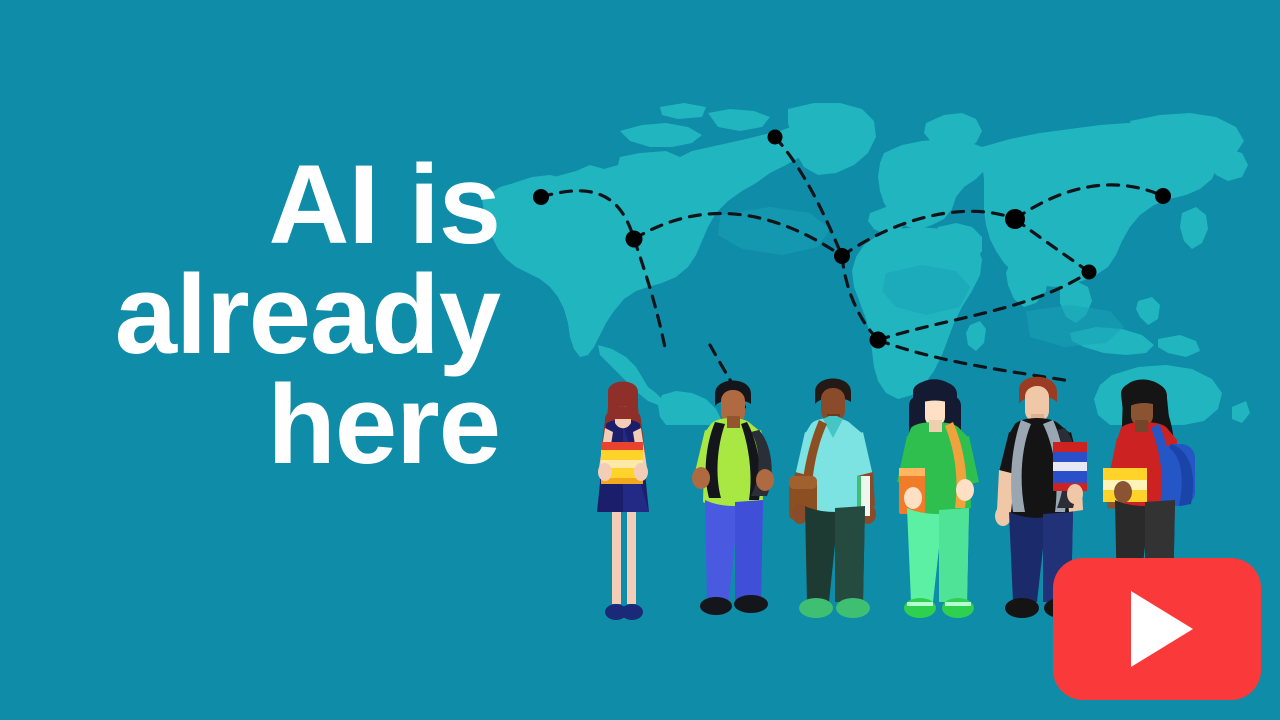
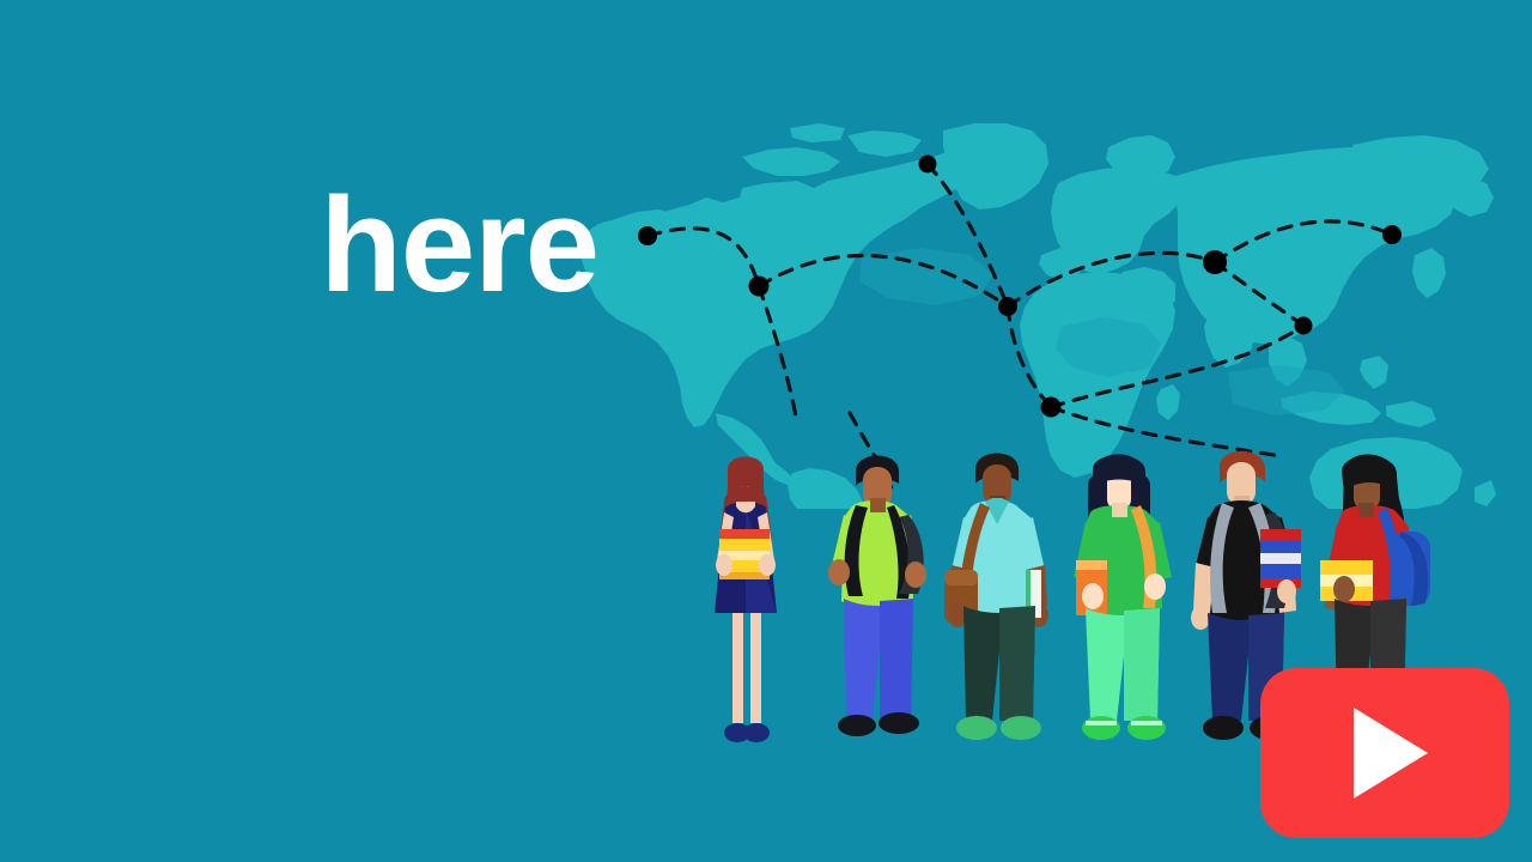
- AI is
- already
  here
